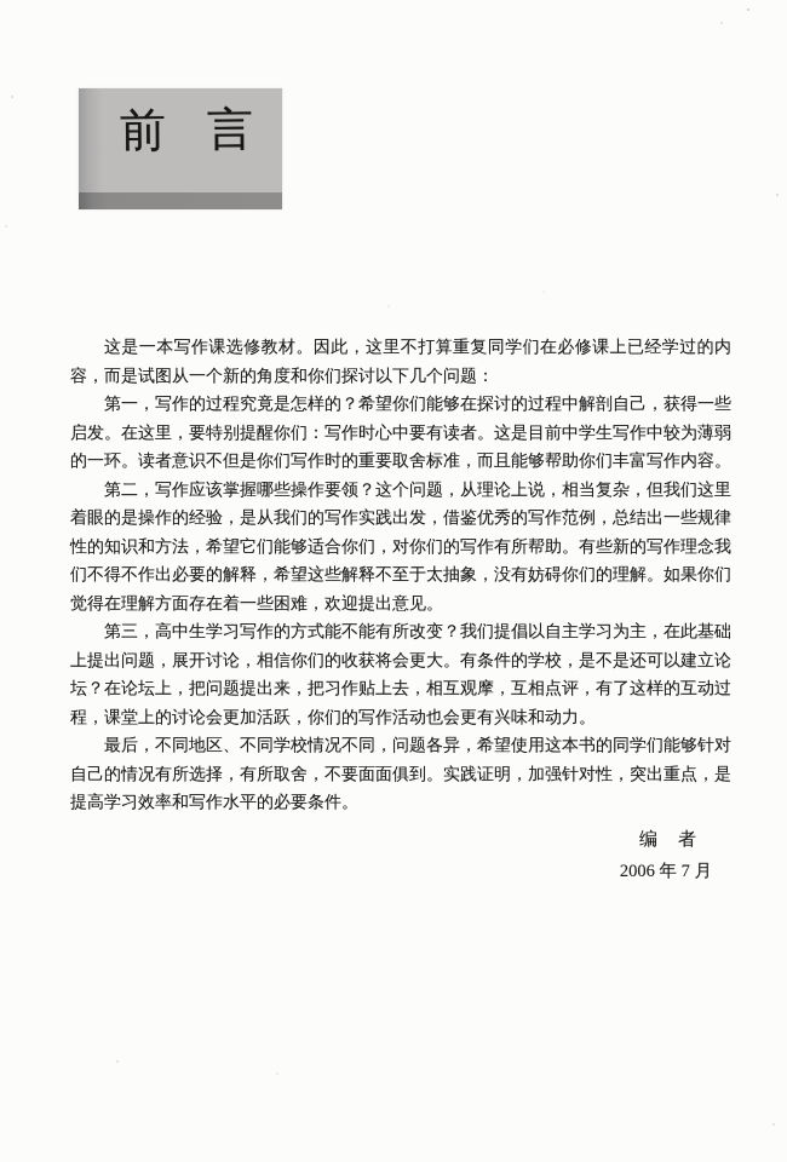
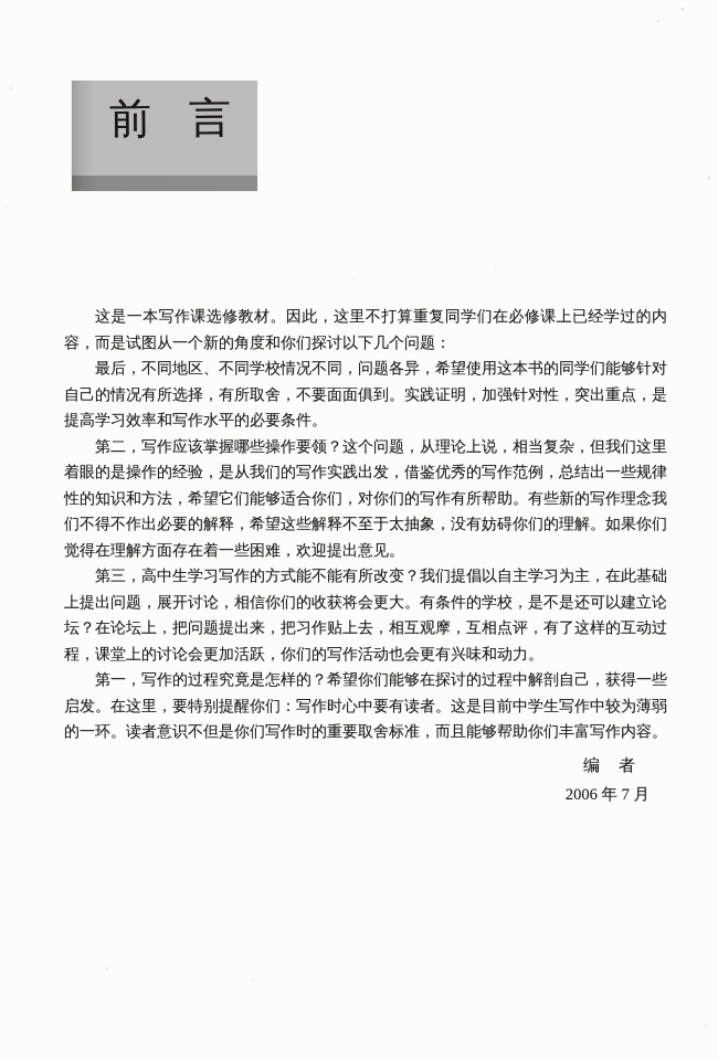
  前
  言
  这是一本写作课选修教材。因此，这里不打算重复同学们在必修课上已经学过的内容，而是试图从一个新的角度和你们探讨以下几个问题：
- 第一，写作的过程究竟是怎样的？希望你们能够在探讨的过程中解剖自己，获得一些启发。在这里，要特别提醒你们：写作时心中要有读者。这是目前中学生写作中较为薄弱的一环。读者意识不但是你们写作时的重要取舍标准，而且能够帮助你们丰富写作内容。
+ 最后，不同地区、不同学校情况不同，问题各异，希望使用这本书的同学们能够针对自己的情况有所选择，有所取舍，不要面面俱到。实践证明，加强针对性，突出重点，是提高学习效率和写作水平的必要条件。
  第二，写作应该掌握哪些操作要领？这个问题，从理论上说，相当复杂，但我们这里着眼的是操作的经验，是从我们的写作实践出发，借鉴优秀的写作范例，总结出一些规律性的知识和方法，希望它们能够适合你们，对你们的写作有所帮助。有些新的写作理念我们不得不作出必要的解释，希望这些解释不至于太抽象，没有妨碍你们的理解。如果你们觉得在理解方面存在着一些困难，欢迎提出意见。
  第三，高中生学习写作的方式能不能有所改变？我们提倡以自主学习为主，在此基础上提出问题，展开讨论，相信你们的收获将会更大。有条件的学校，是不是还可以建立论坛？在论坛上，把问题提出来，把习作贴上去，相互观摩，互相点评，有了这样的互动过程，课堂上的讨论会更加活跃，你们的写作活动也会更有兴味和动力。
- 最后，不同地区、不同学校情况不同，问题各异，希望使用这本书的同学们能够针对自己的情况有所选择，有所取舍，不要面面俱到。实践证明，加强针对性，突出重点，是提高学习效率和写作水平的必要条件。
+ 第一，写作的过程究竟是怎样的？希望你们能够在探讨的过程中解剖自己，获得一些启发。在这里，要特别提醒你们：写作时心中要有读者。这是目前中学生写作中较为薄弱的一环。读者意识不但是你们写作时的重要取舍标准，而且能够帮助你们丰富写作内容。
  编 者
  2006 年 7 月
